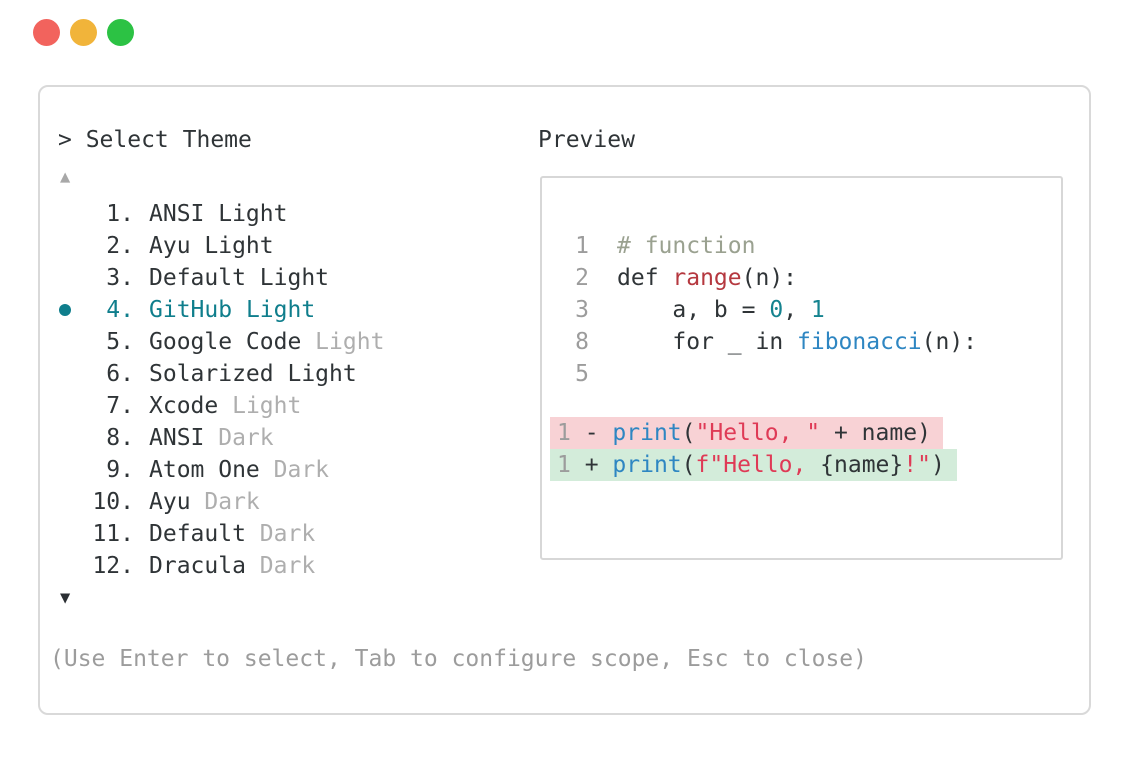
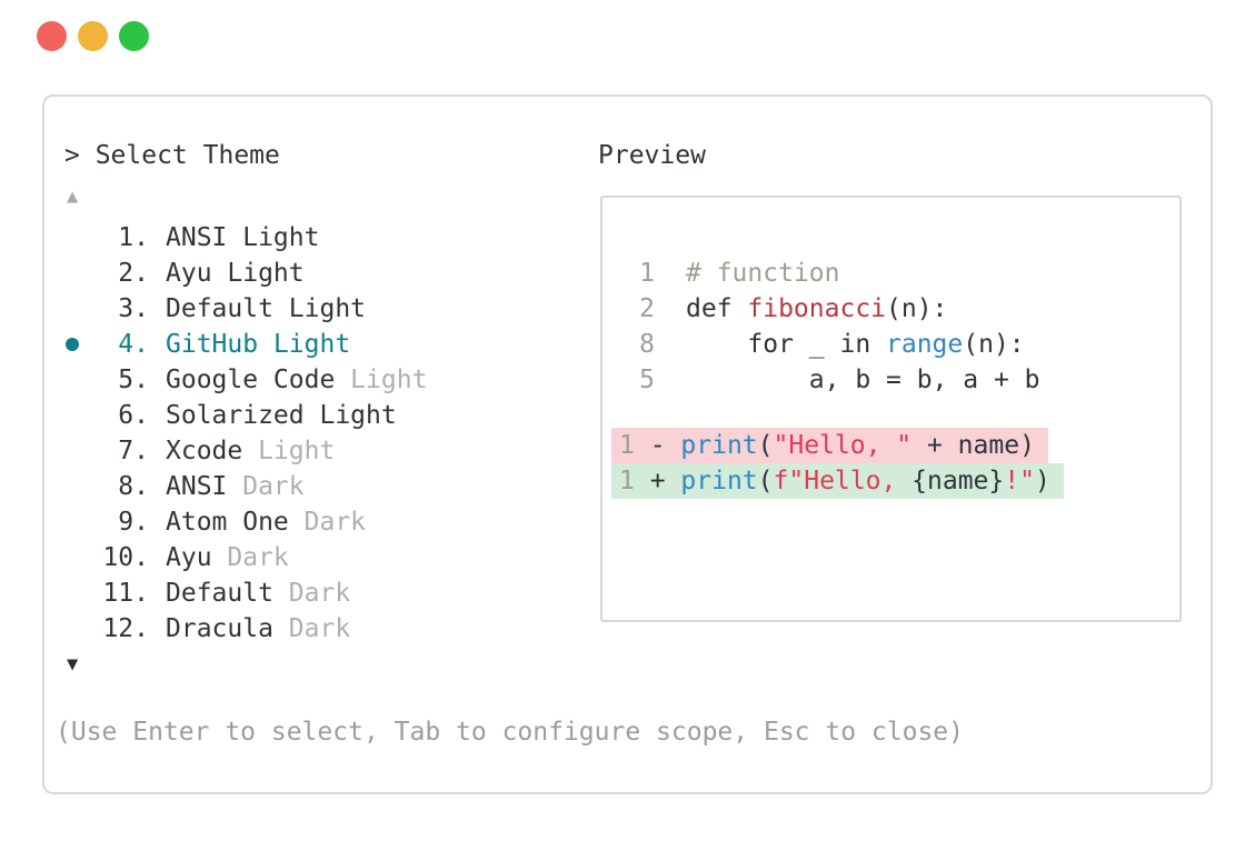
  > Select Theme
  ▲
  1.
  ANSI
  Light
  2.
  Ayu
  Light
  3.
  Default
  Light
  4.
  GitHub
  Light
  5.
  Google Code
  Light
  6.
  Solarized
  Light
  7.
  Xcode
  Light
  8.
  ANSI
  Dark
  9.
  Atom One
  Dark
  10.
  Ayu
  Dark
  11.
  Default
  Dark
  12.
  Dracula
  Dark
  ▼
  (Use Enter to select, Tab to configure scope, Esc to close)
  Preview
  1
  # function
  2
- def range(n):
+ def fibonacci(n):
- 3
- a, b = 0, 1
  8
- for _ in fibonacci(n):
+ for _ in range(n):
  5
+ a, b = b, a + b
  1 - print("Hello, " + name)
  1 + print(f"Hello, {name}!")
